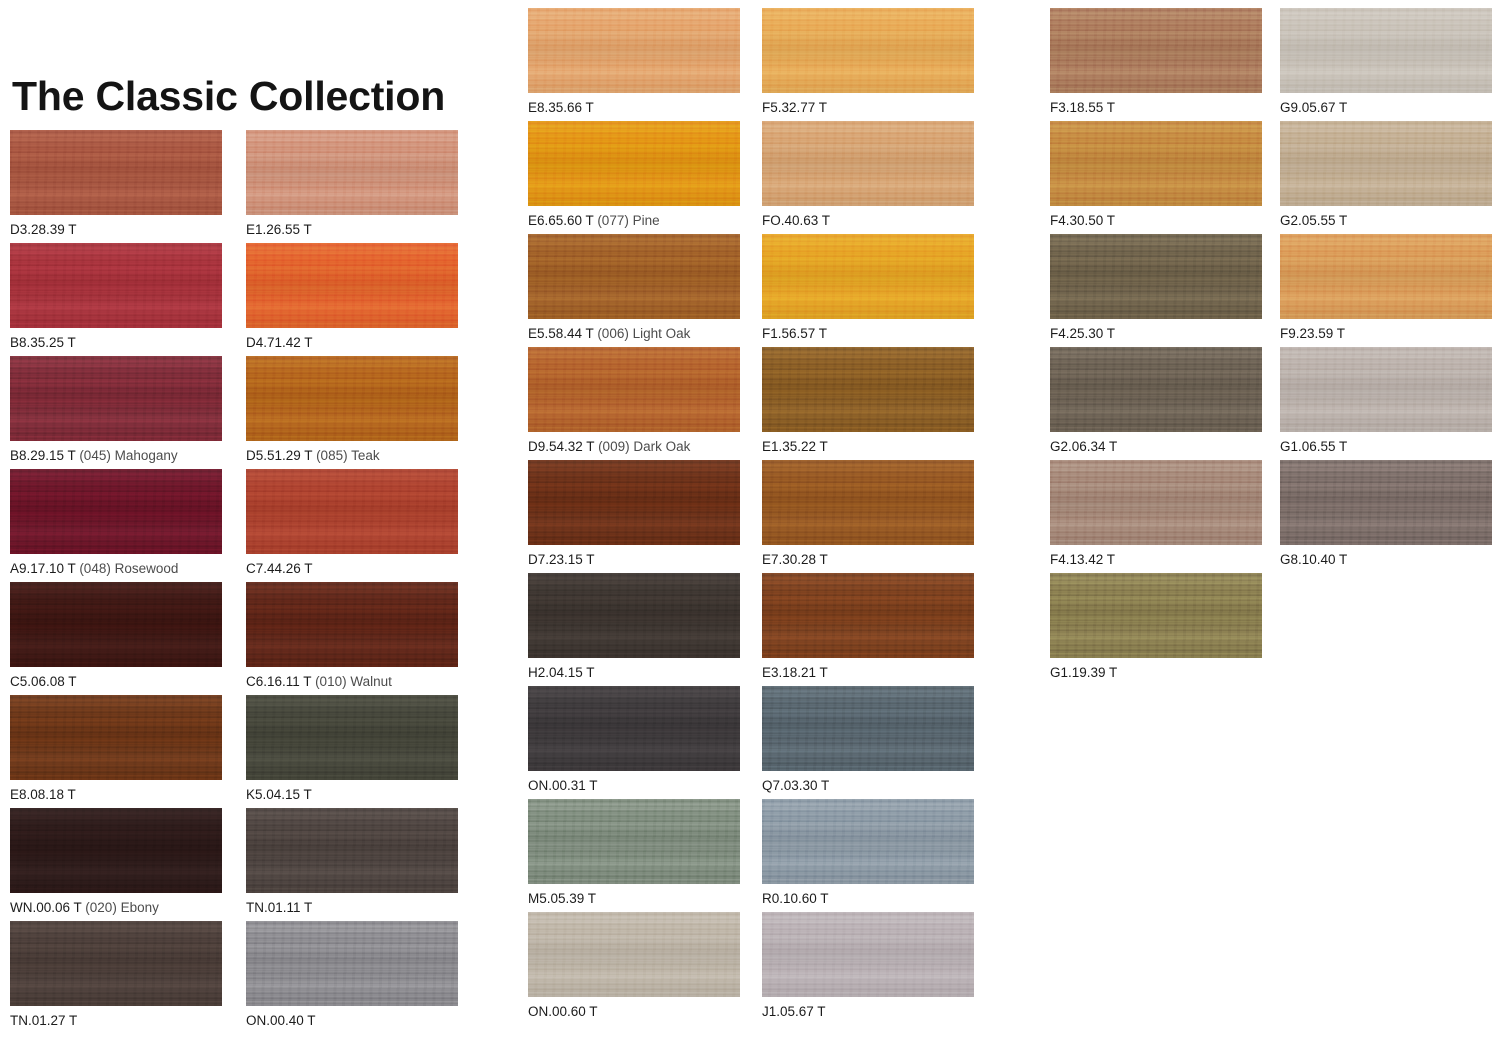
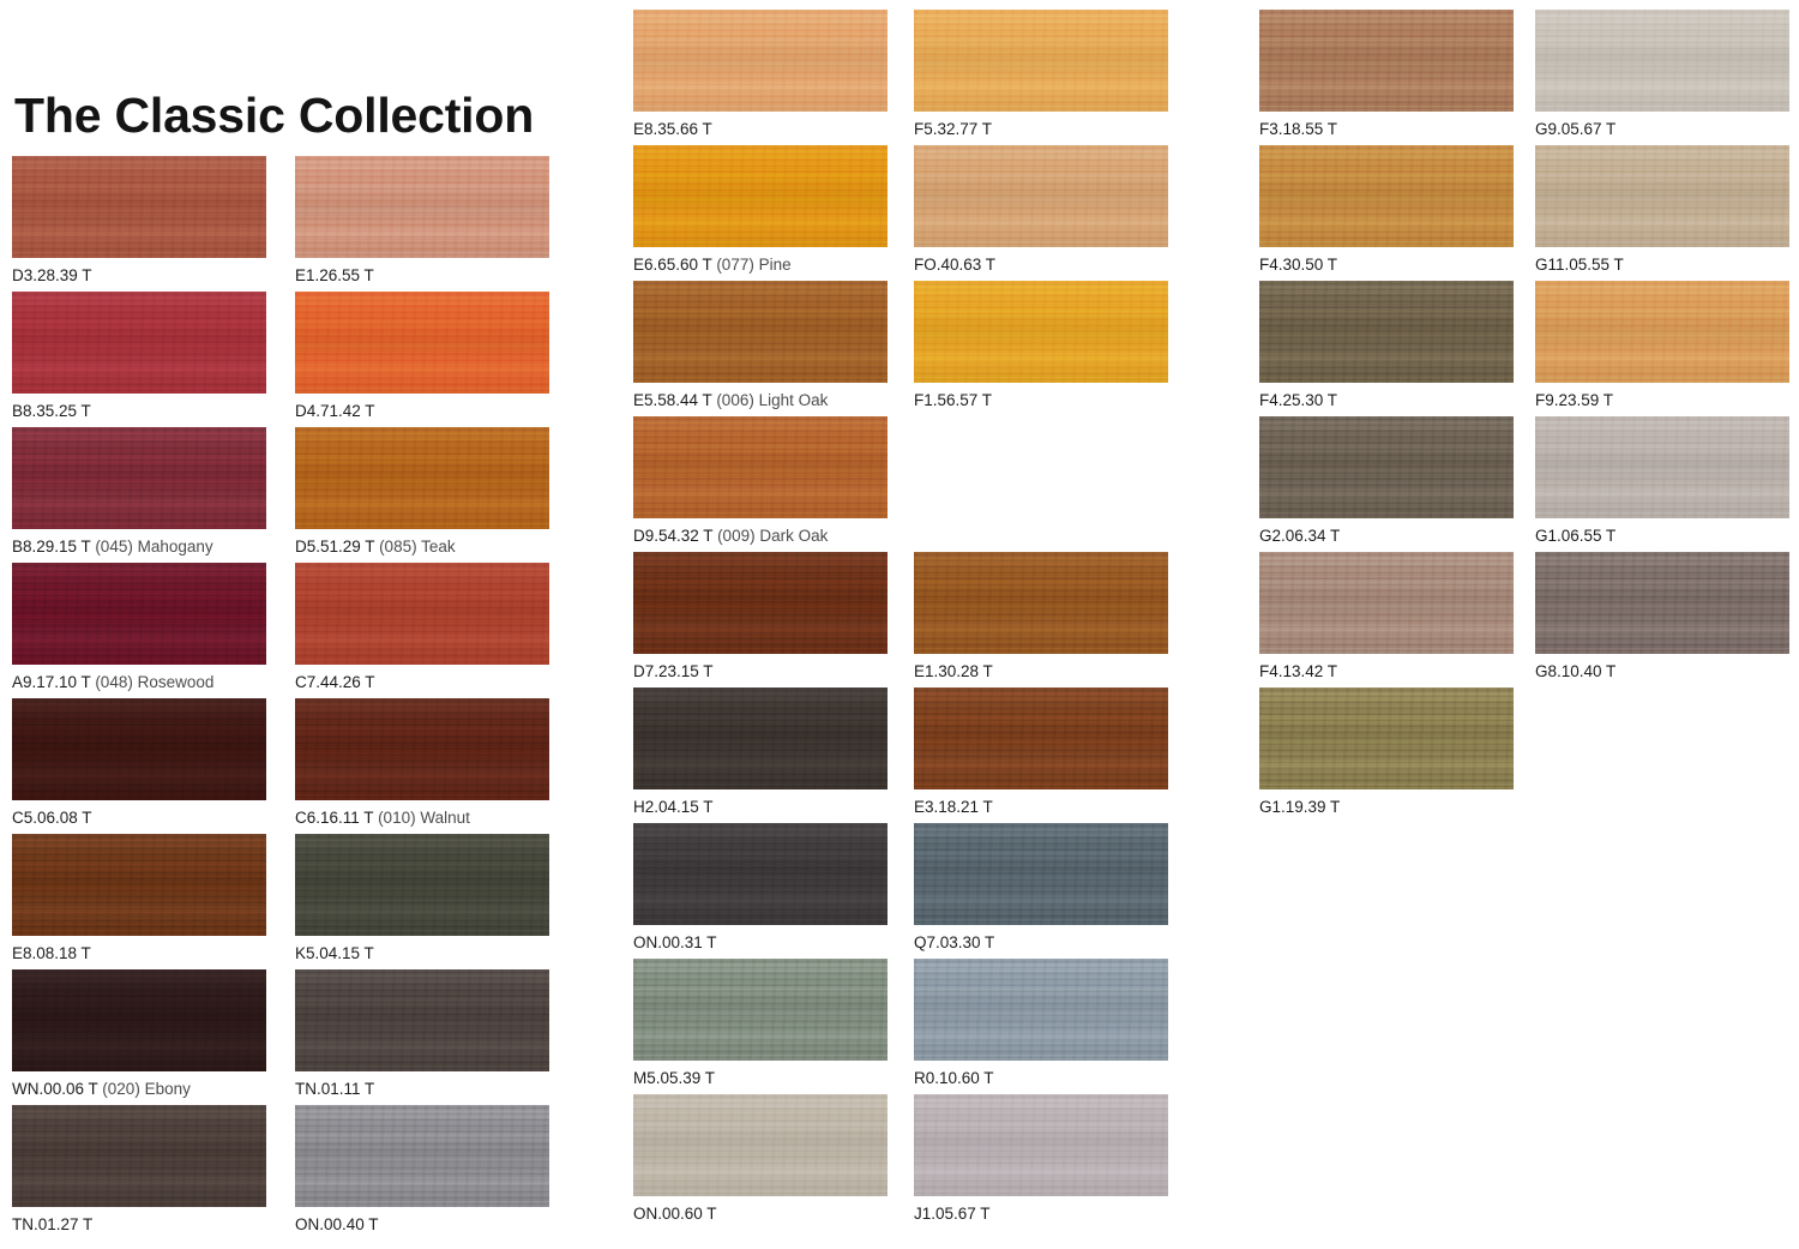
  The Classic Collection
  D3.28.39 T
  B8.35.25 T
  B8.29.15 T (045) Mahogany
  A9.17.10 T (048) Rosewood
  C5.06.08 T
  E8.08.18 T
  WN.00.06 T (020) Ebony
  TN.01.27 T
  E1.26.55 T
  D4.71.42 T
  D5.51.29 T (085) Teak
  C7.44.26 T
  C6.16.11 T (010) Walnut
  K5.04.15 T
  TN.01.11 T
  ON.00.40 T
  E8.35.66 T
  E6.65.60 T (077) Pine
  E5.58.44 T (006) Light Oak
  D9.54.32 T (009) Dark Oak
  D7.23.15 T
  H2.04.15 T
  ON.00.31 T
  M5.05.39 T
  ON.00.60 T
  F5.32.77 T
  FO.40.63 T
  F1.56.57 T
- E1.35.22 T
- E7.30.28 T
+ E1.30.28 T
  E3.18.21 T
  Q7.03.30 T
  R0.10.60 T
  J1.05.67 T
  F3.18.55 T
  F4.30.50 T
  F4.25.30 T
  G2.06.34 T
  F4.13.42 T
  G1.19.39 T
  G9.05.67 T
- G2.05.55 T
+ G11.05.55 T
  F9.23.59 T
  G1.06.55 T
  G8.10.40 T
